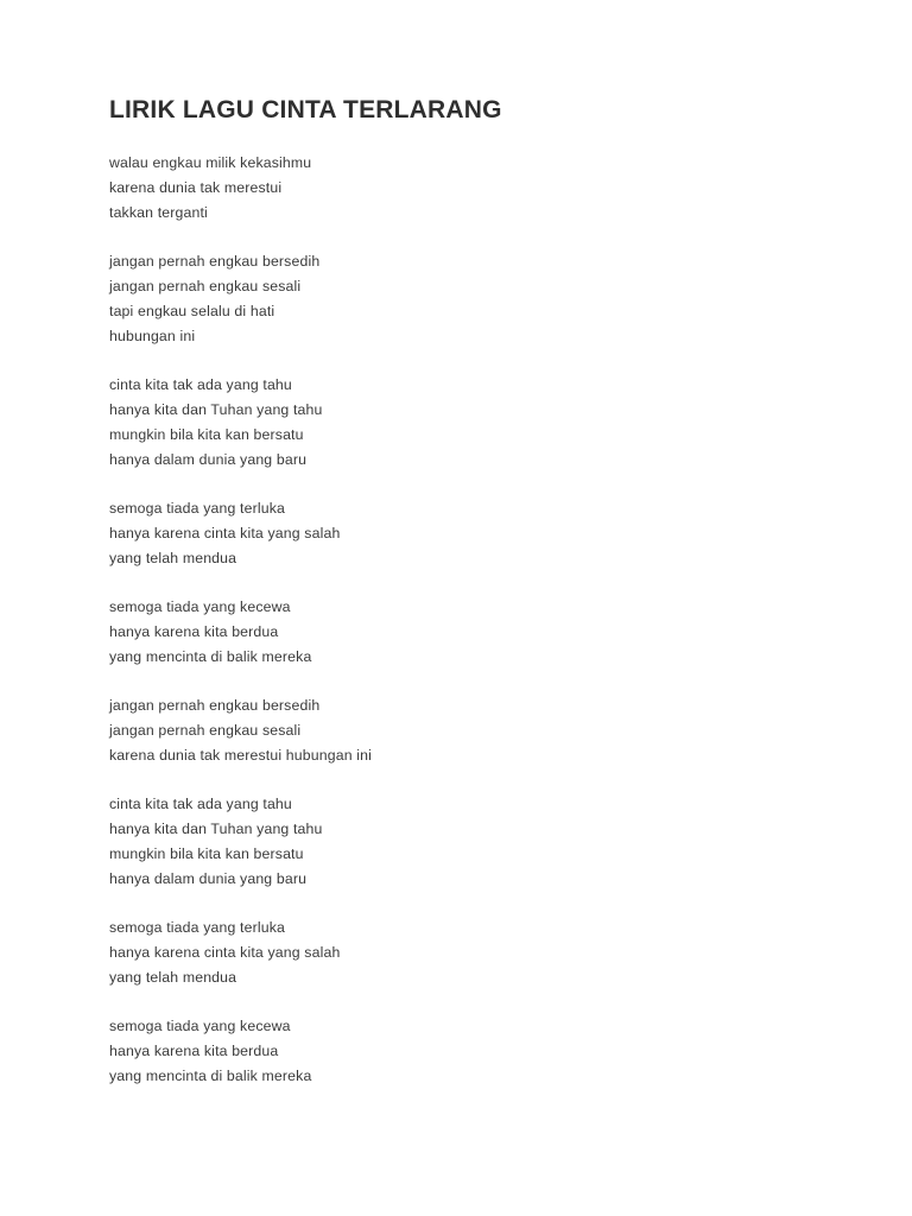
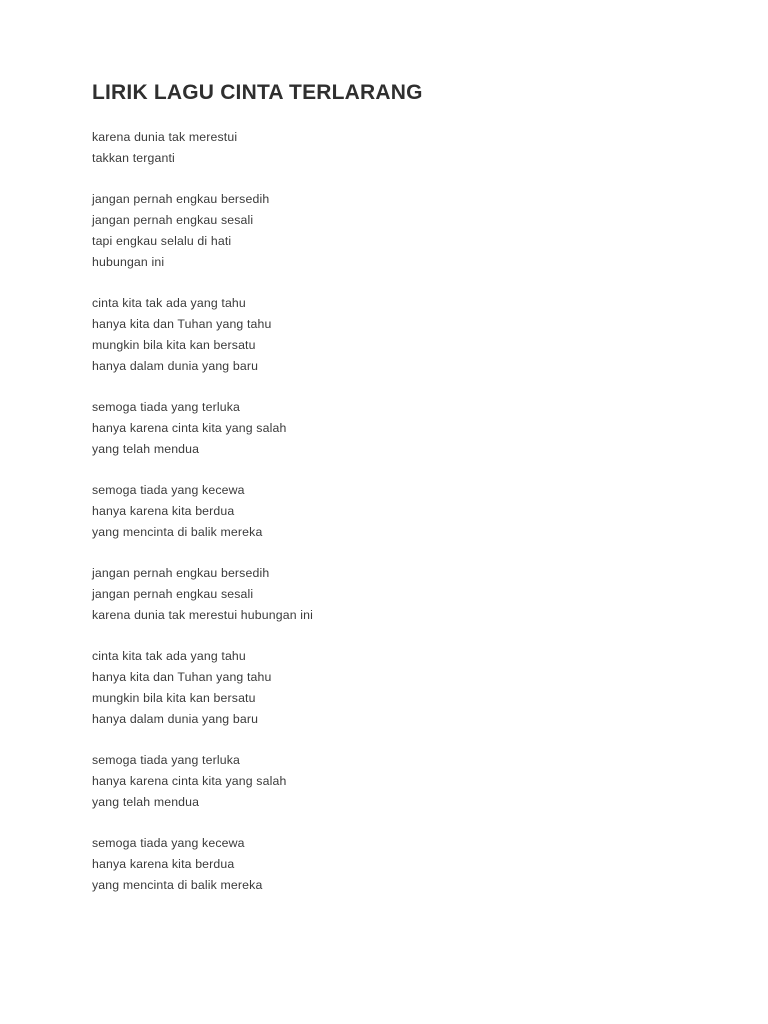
  LIRIK LAGU CINTA TERLARANG
- walau engkau milik kekasihmu
  karena dunia tak merestui
  takkan terganti
  jangan pernah engkau bersedih
  jangan pernah engkau sesali
  tapi engkau selalu di hati
  hubungan ini
  cinta kita tak ada yang tahu
  hanya kita dan Tuhan yang tahu
  mungkin bila kita kan bersatu
  hanya dalam dunia yang baru
  semoga tiada yang terluka
  hanya karena cinta kita yang salah
  yang telah mendua
  semoga tiada yang kecewa
  hanya karena kita berdua
  yang mencinta di balik mereka
  jangan pernah engkau bersedih
  jangan pernah engkau sesali
  karena dunia tak merestui hubungan ini
  cinta kita tak ada yang tahu
  hanya kita dan Tuhan yang tahu
  mungkin bila kita kan bersatu
  hanya dalam dunia yang baru
  semoga tiada yang terluka
  hanya karena cinta kita yang salah
  yang telah mendua
  semoga tiada yang kecewa
  hanya karena kita berdua
  yang mencinta di balik mereka
